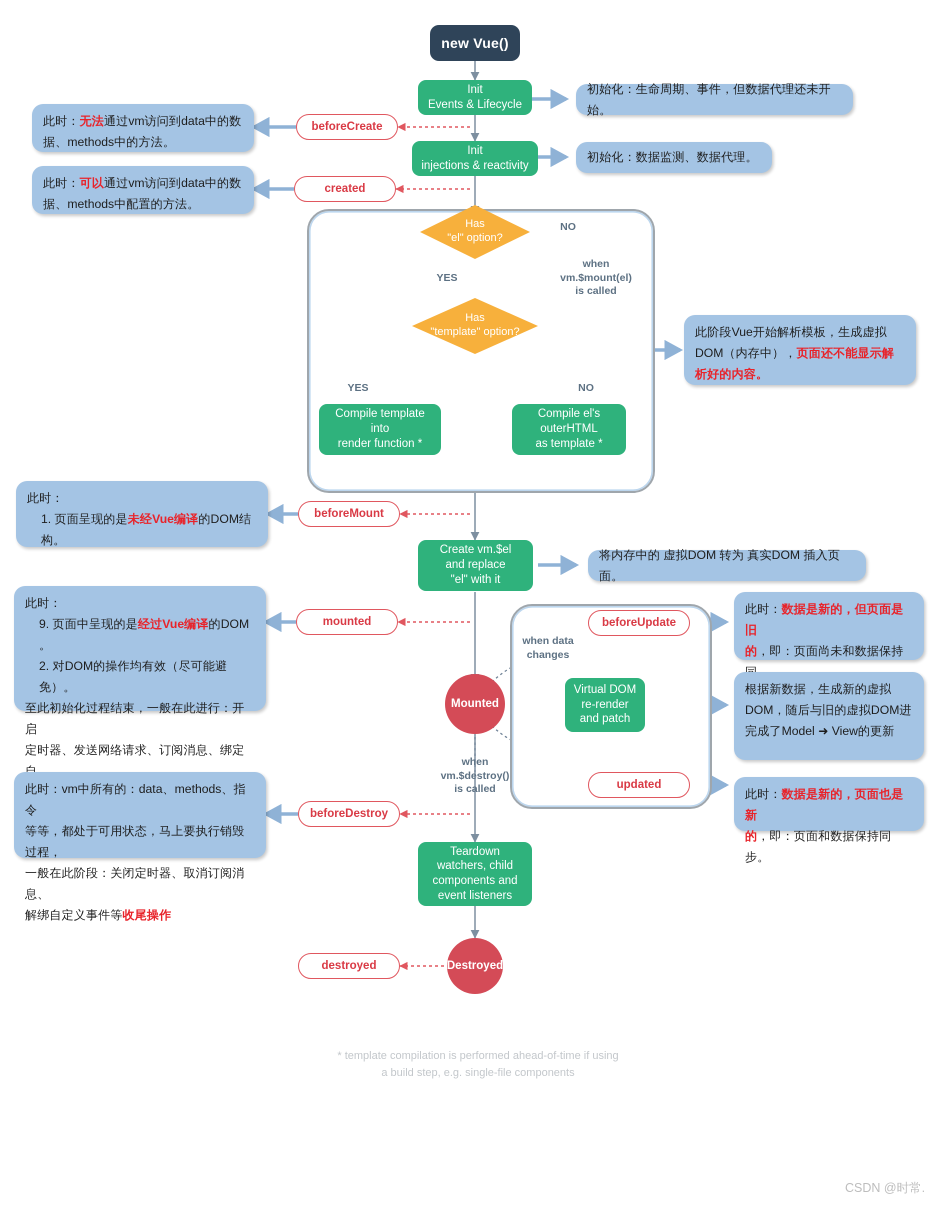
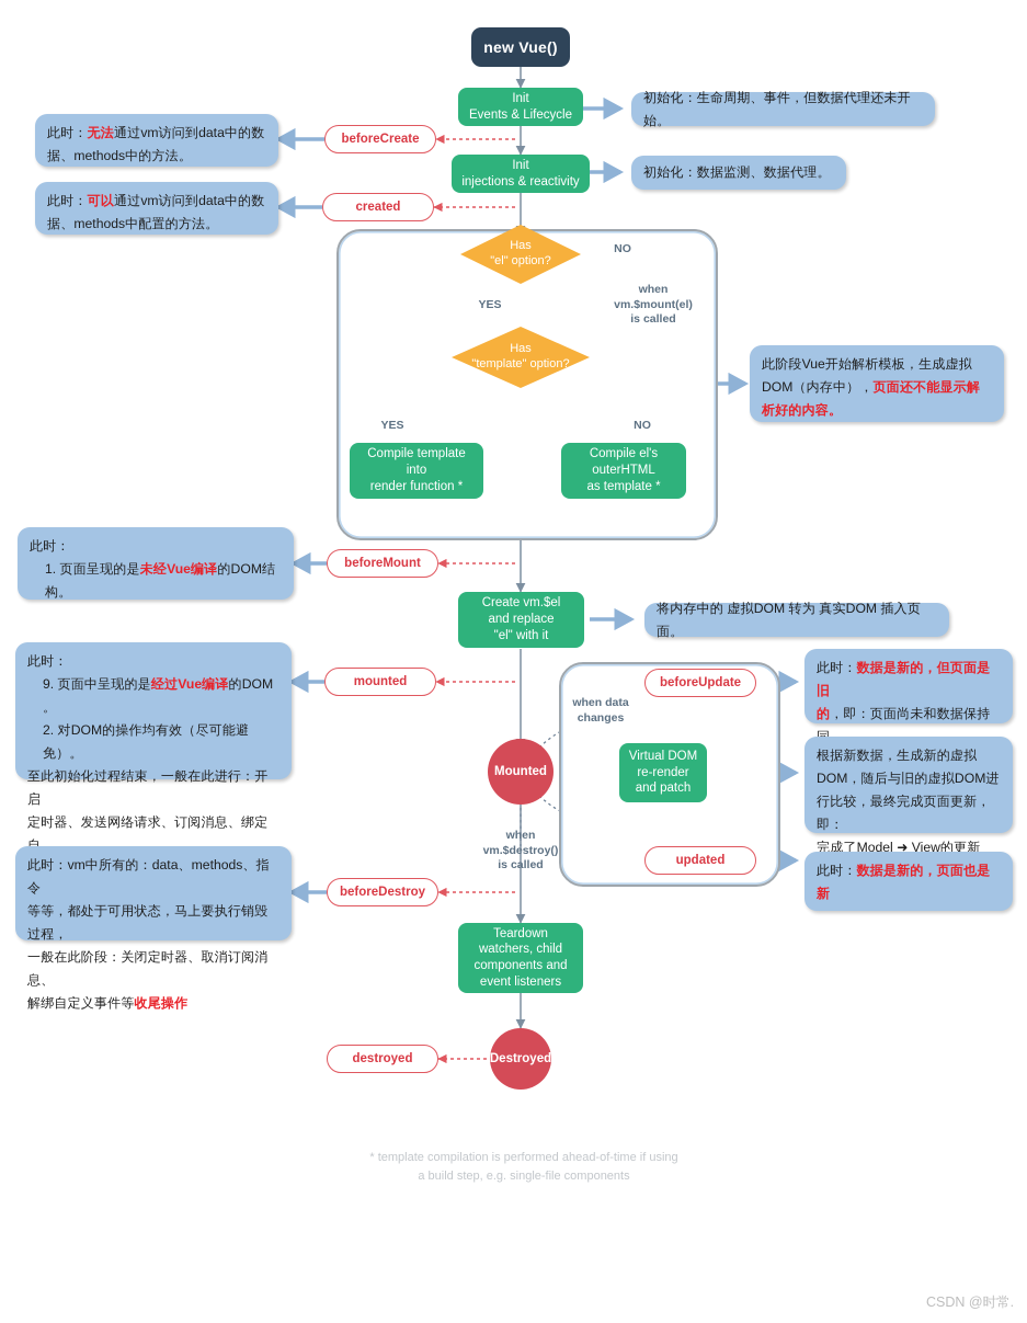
  new Vue()
  Init
  Events & Lifecycle
  Init
  injections & reactivity
  Has
  "el" option?
  Has
  "template" option?
  Compile template
  into
  render function *
  Compile el's
  outerHTML
  as template *
  Create vm.$el
  and replace
  "el" with it
  Mounted
  Virtual DOM
  re-render
  and patch
  Teardown
  watchers, child
  components and
  event listeners
  Destroyed
  beforeCreate
  created
  beforeMount
  mounted
  beforeDestroy
  destroyed
  beforeUpdate
  updated
  NO
  YES
  when
  vm.$mount(el)
  is called
  YES
  NO
  when data
  changes
  when
  vm.$destroy()
  is called
  初始化：生命周期、事件，但数据代理还未开始。
  初始化：数据监测、数据代理。
  此时：无法通过vm访问到data中的数
  据、methods中的方法。
  此时：可以通过vm访问到data中的数
  据、methods中配置的方法。
  此阶段Vue开始解析模板，生成虚拟
  DOM（内存中），页面还不能显示解
  析好的内容。
  此时：
  1. 页面呈现的是未经Vue编译的DOM结构。
  将内存中的 虚拟DOM 转为 真实DOM 插入页面。
  此时：
  9. 页面中呈现的是经过Vue编译的DOM 。
  2. 对DOM的操作均有效（尽可能避免）。
  至此初始化过程结束，一般在此进行：开启
  定时器、发送网络请求、订阅消息、绑定自
  此时：数据是新的，但页面是旧
  的，即：页面尚未和数据保持
  根据新数据，生成新的虚拟
  DOM，随后与旧的虚拟DOM进
+ 行比较，最终完成页面更新，即：
  完成了Model ➜ View的更新
  此时：数据是新的，页面也是新
- 的，即：页面和数据保持同步。
  此时：vm中所有的：data、methods、指令
  等等，都处于可用状态，马上要执行销毁过程，
  一般在此阶段：关闭定时器、取消订阅消息、
  解绑自定义事件等收尾操作
  * template compilation is performed ahead-of-time if using
  a build step, e.g. single-file components
  CSDN @时常.
